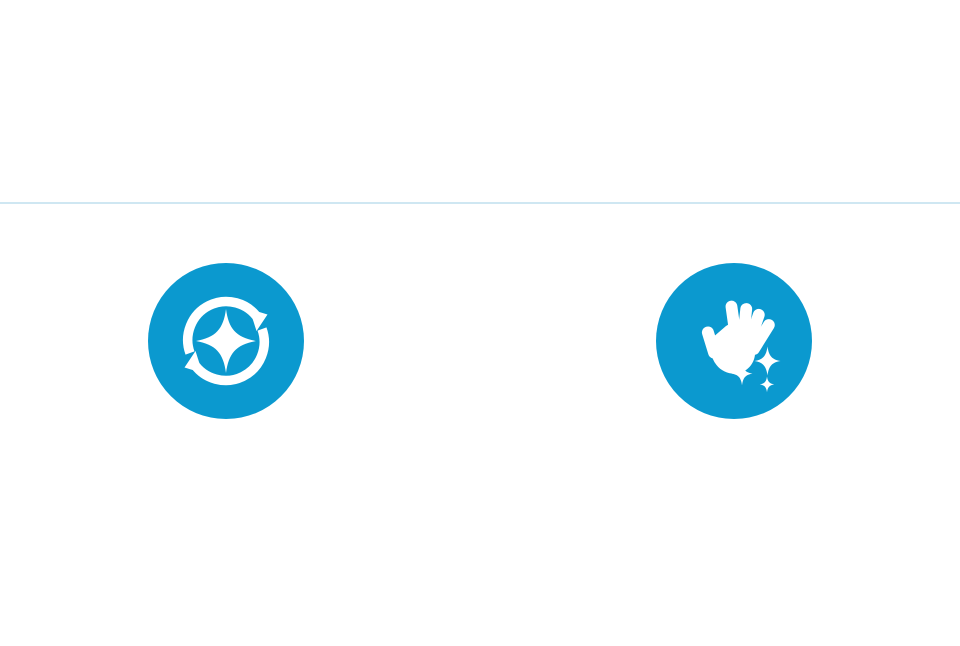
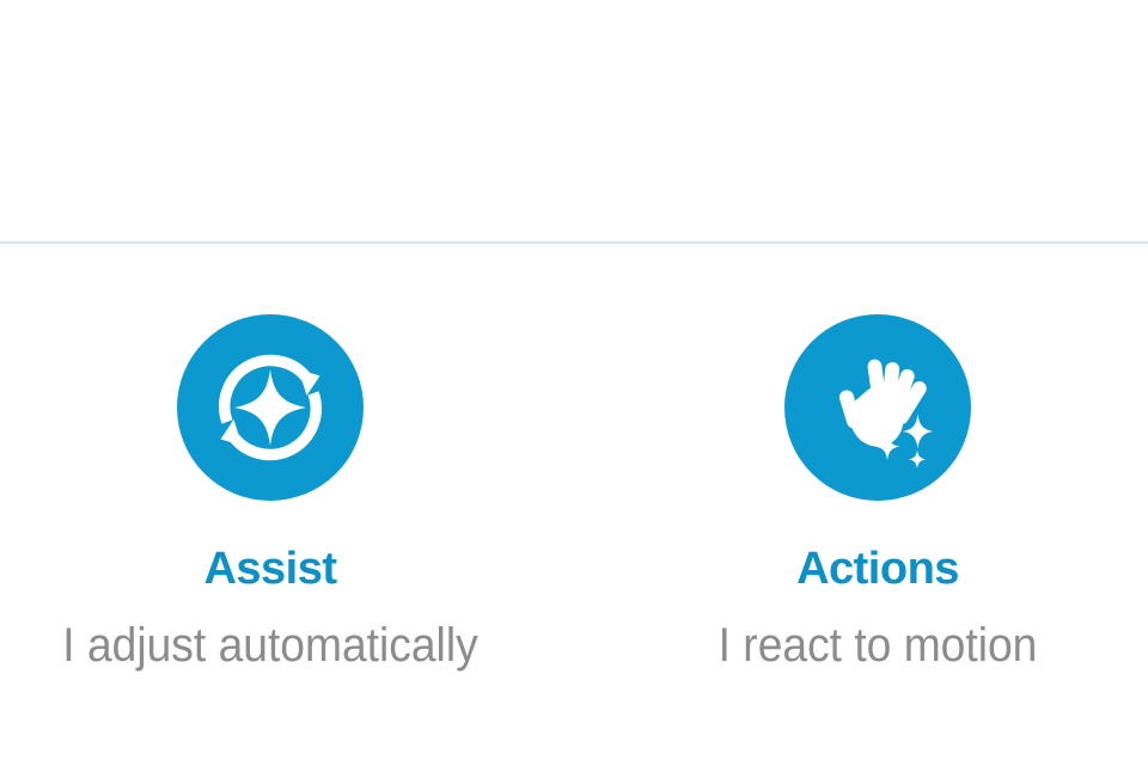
+ Assist
+ I adjust automatically
+ Actions
+ I react to motion
